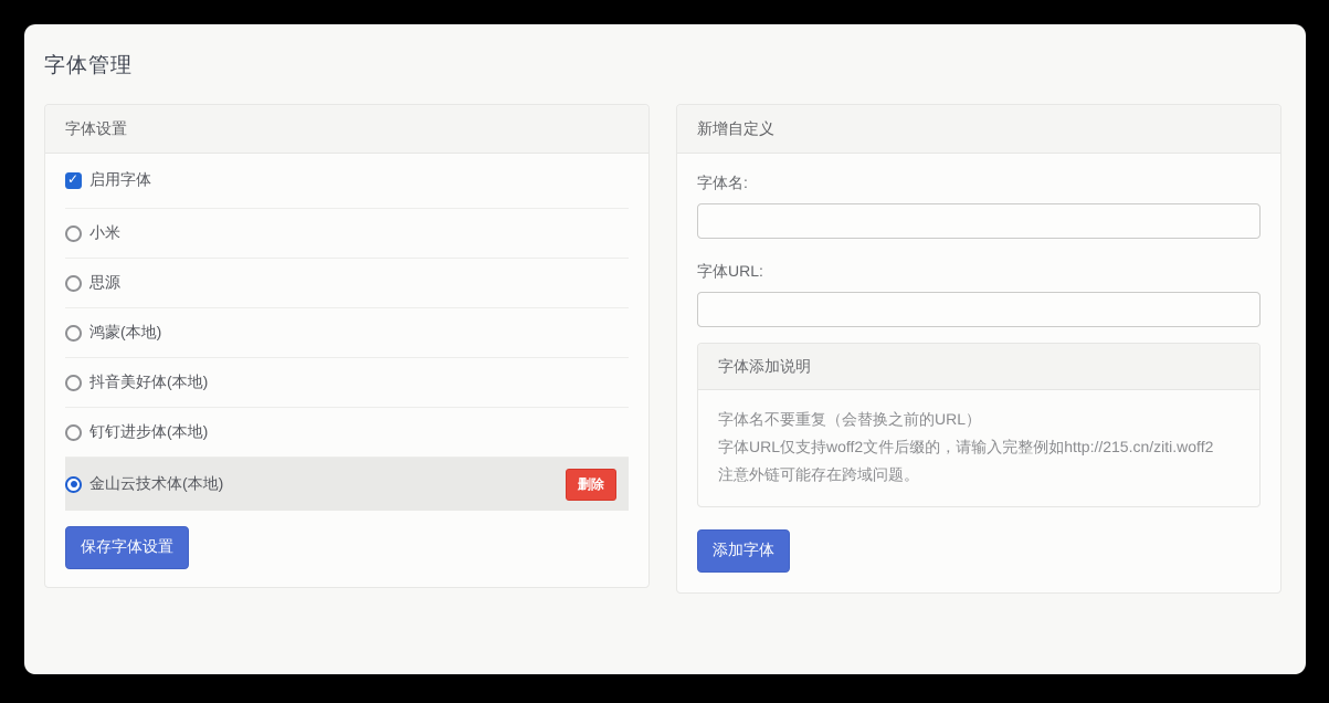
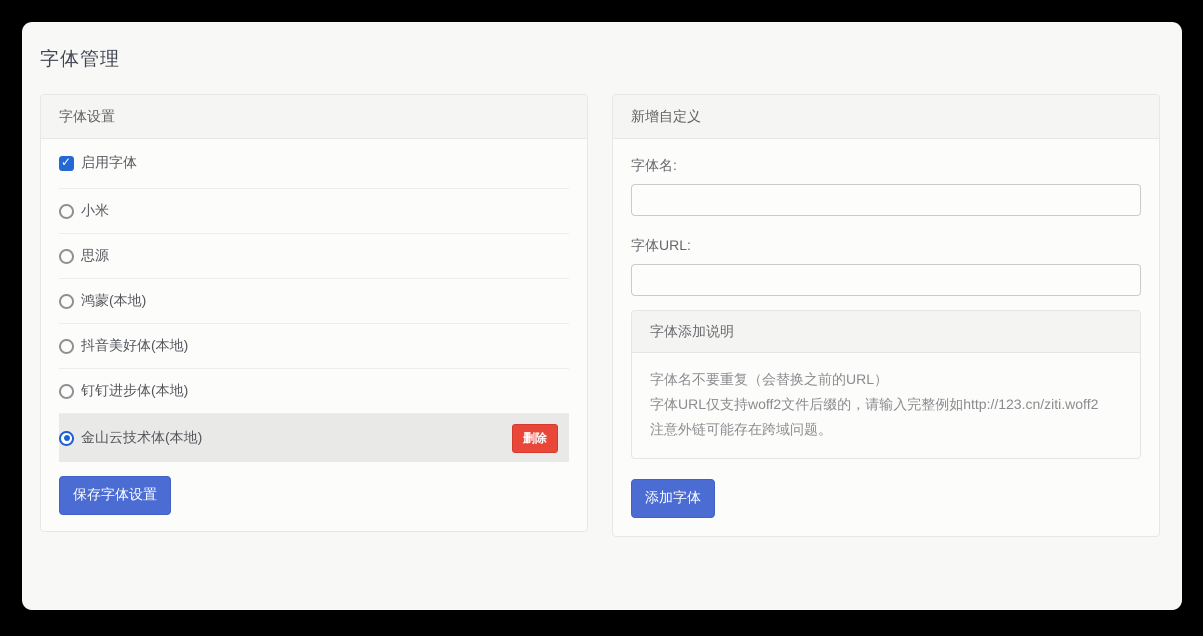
  字体管理
  字体设置
  启用字体
  小米
  思源
  鸿蒙(本地)
  抖音美好体(本地)
  钉钉进步体(本地)
  金山云技术体(本地)
  删除
  保存字体设置
  新增自定义
  字体名:
  字体URL:
  字体添加说明
  字体名不要重复（会替换之前的URL）
- 字体URL仅支持woff2文件后缀的，请输入完整例如http://215.cn/ziti.woff2
+ 字体URL仅支持woff2文件后缀的，请输入完整例如http://123.cn/ziti.woff2
  注意外链可能存在跨域问题。
  添加字体
